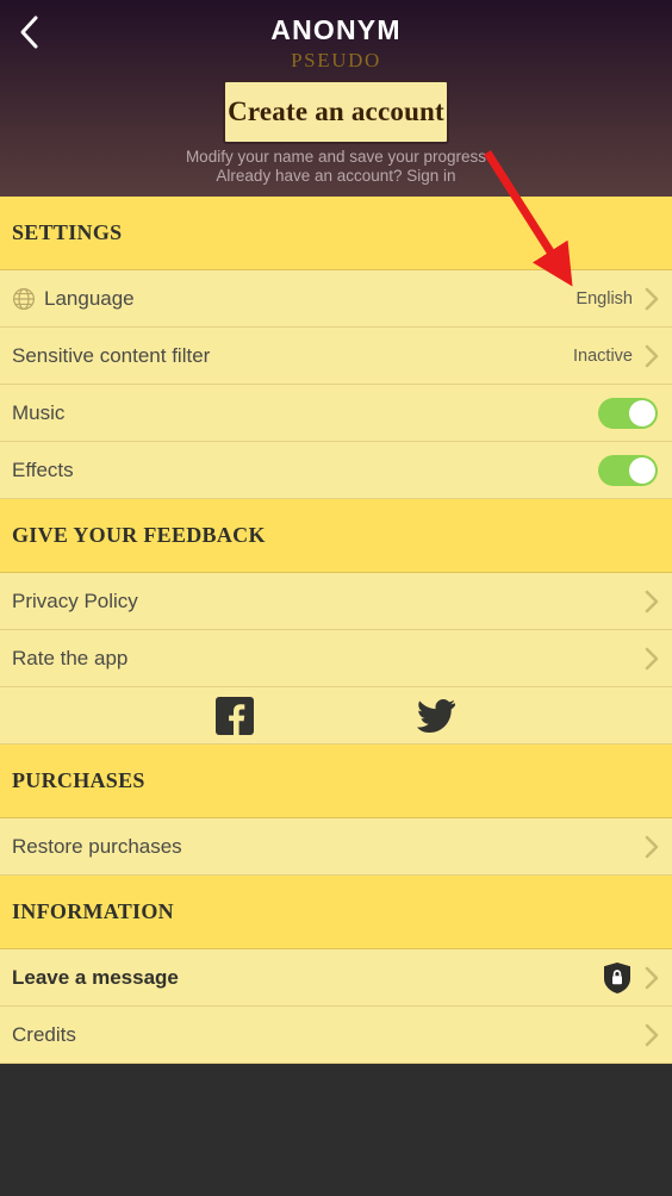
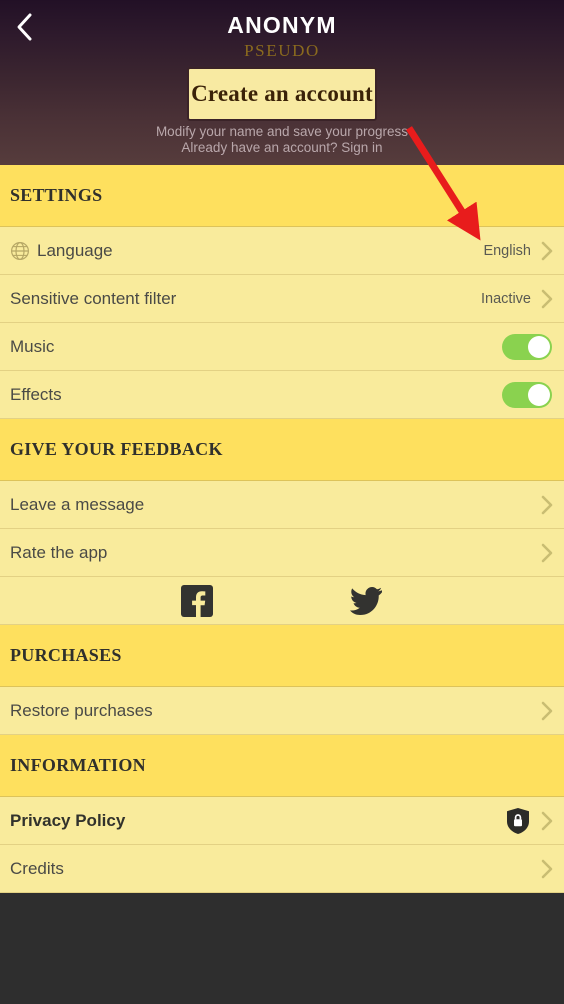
  ANONYM
  PSEUDO
  Create an account
  Modify your name and save your progress
  Already have an account? Sign in
  SETTINGS
  Language
  English
  Sensitive content filter
  Inactive
  Music
  Effects
  GIVE YOUR FEEDBACK
- Privacy Policy
+ Leave a message
  Rate the app
  PURCHASES
  Restore purchases
  INFORMATION
- Leave a message
+ Privacy Policy
  Credits
